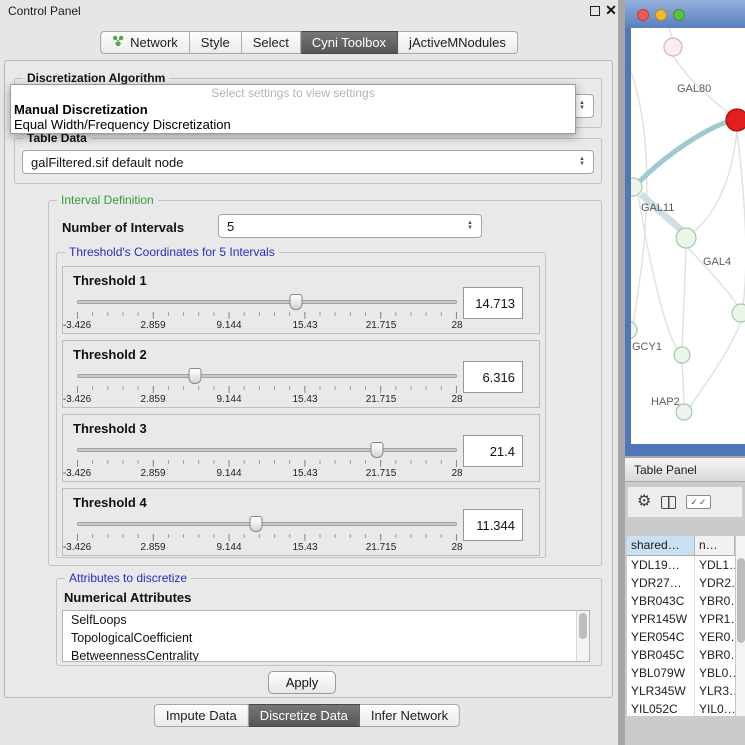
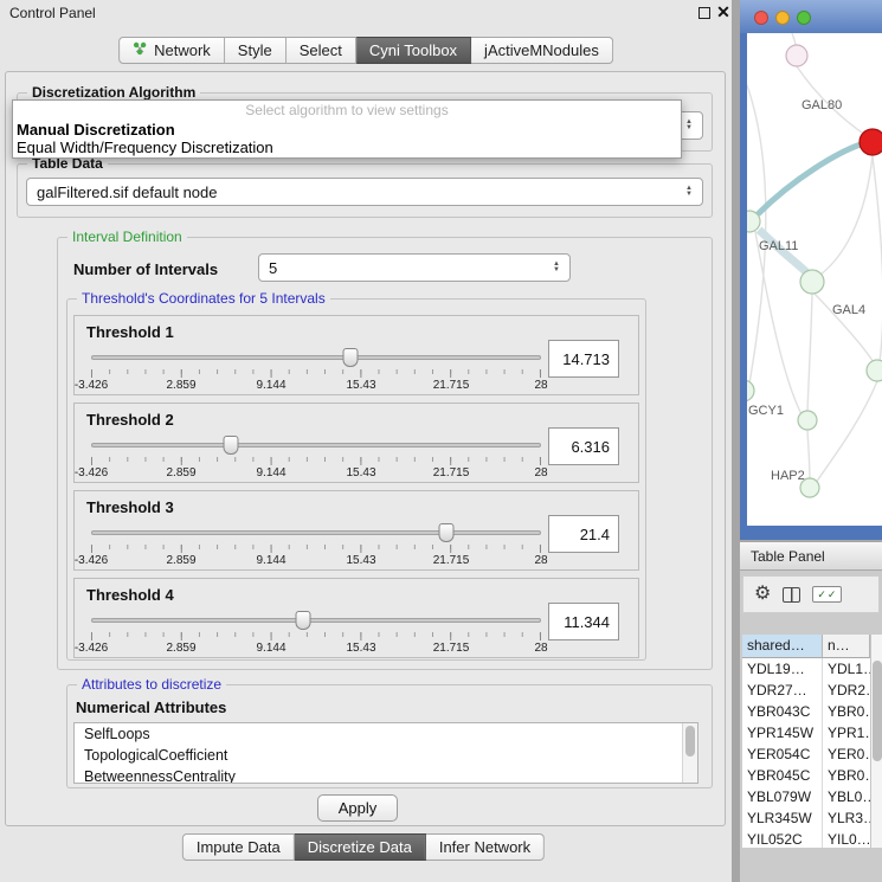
  Control Panel
  ✕
  Network
  Style
  Select
  Cyni Toolbox
  jActiveMNodules
  Discretization Algorithm
- Select settings to view settings
+ Select algorithm to view settings
  Manual Discretization
  Equal Width/Frequency Discretization
  Table Data
  galFiltered.sif default node
  Interval Definition
  Number of Intervals
  5
  Threshold's Coordinates for 5 Intervals
  Threshold 1
  -3.426
  2.859
  9.144
  15.43
  21.715
  28
  14.713
  Threshold 2
  -3.426
  2.859
  9.144
  15.43
  21.715
  28
  6.316
  Threshold 3
  -3.426
  2.859
  9.144
  15.43
  21.715
  28
  21.4
  Threshold 4
  -3.426
  2.859
  9.144
  15.43
  21.715
  28
  11.344
  Attributes to discretize
  Numerical Attributes
  SelfLoops
  TopologicalCoefficient
  BetweennessCentrality
  Apply
  Impute Data
  Discretize Data
  Infer Network
  GAL80
  GAL11
  GAL4
  GCY1
  HAP2
  Table Panel
  ⚙
  ✓✓
  shared…
  n…
  YDL19…
  YDL1
  YDR27…
  YDR2
  YBR043C
  YBR0
  YPR145W
  YPR1
  YER054C
  YER0
  YBR045C
  YBR0
  YBL079W
  YBL0
  YLR345W
  YLR3
  YIL052C
  YIL0…
